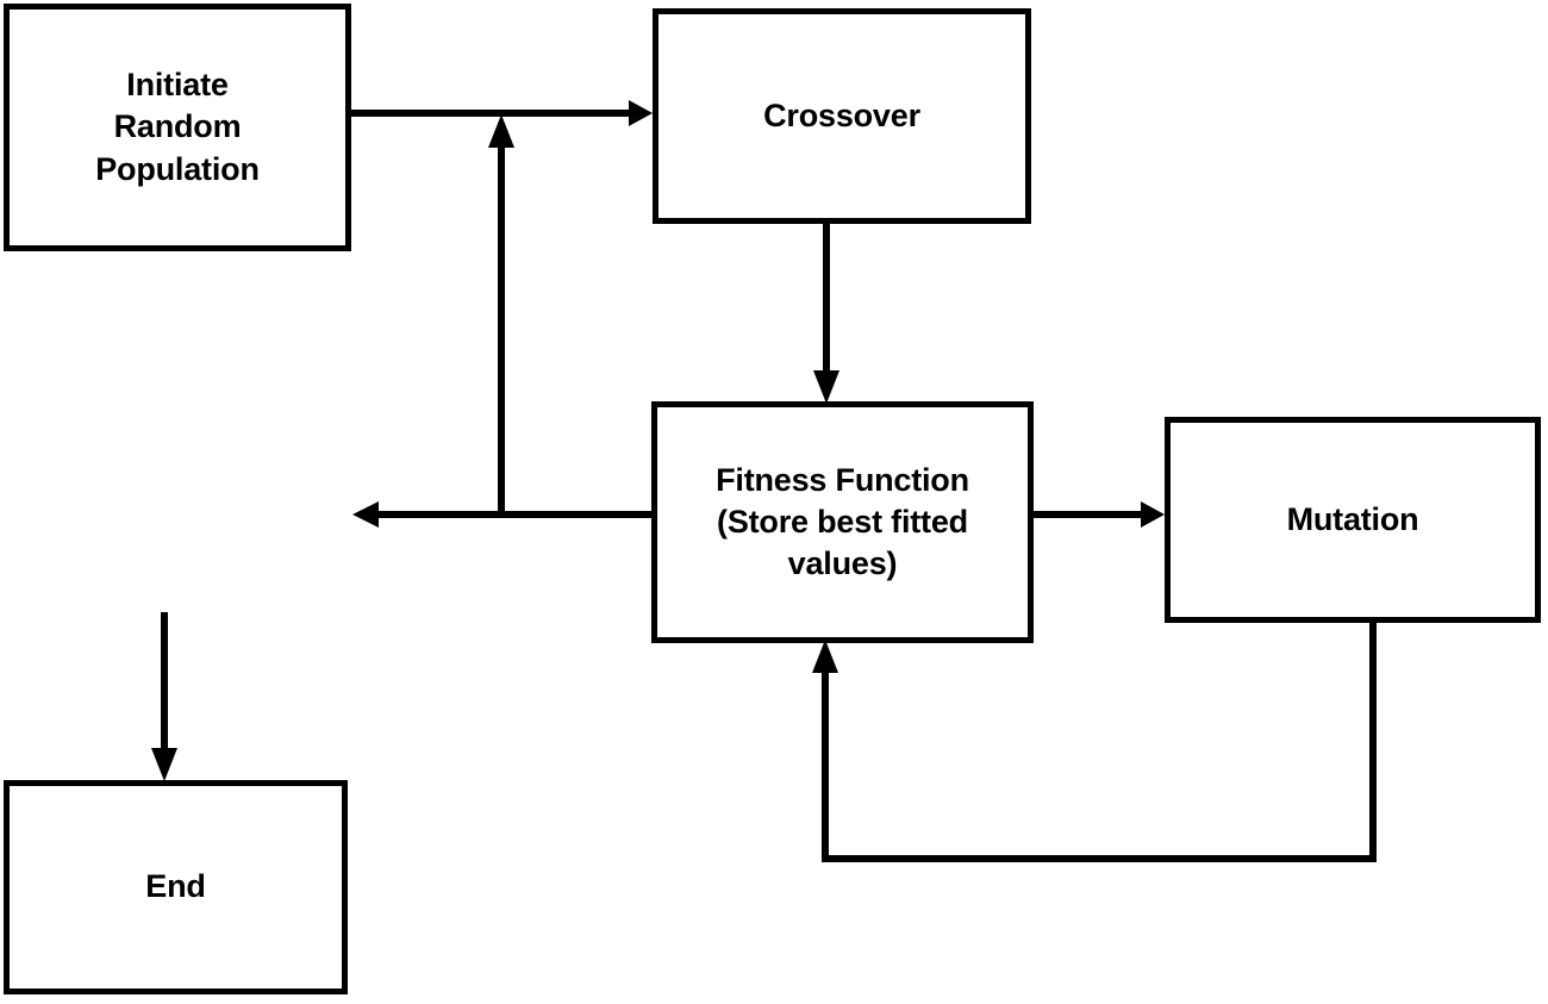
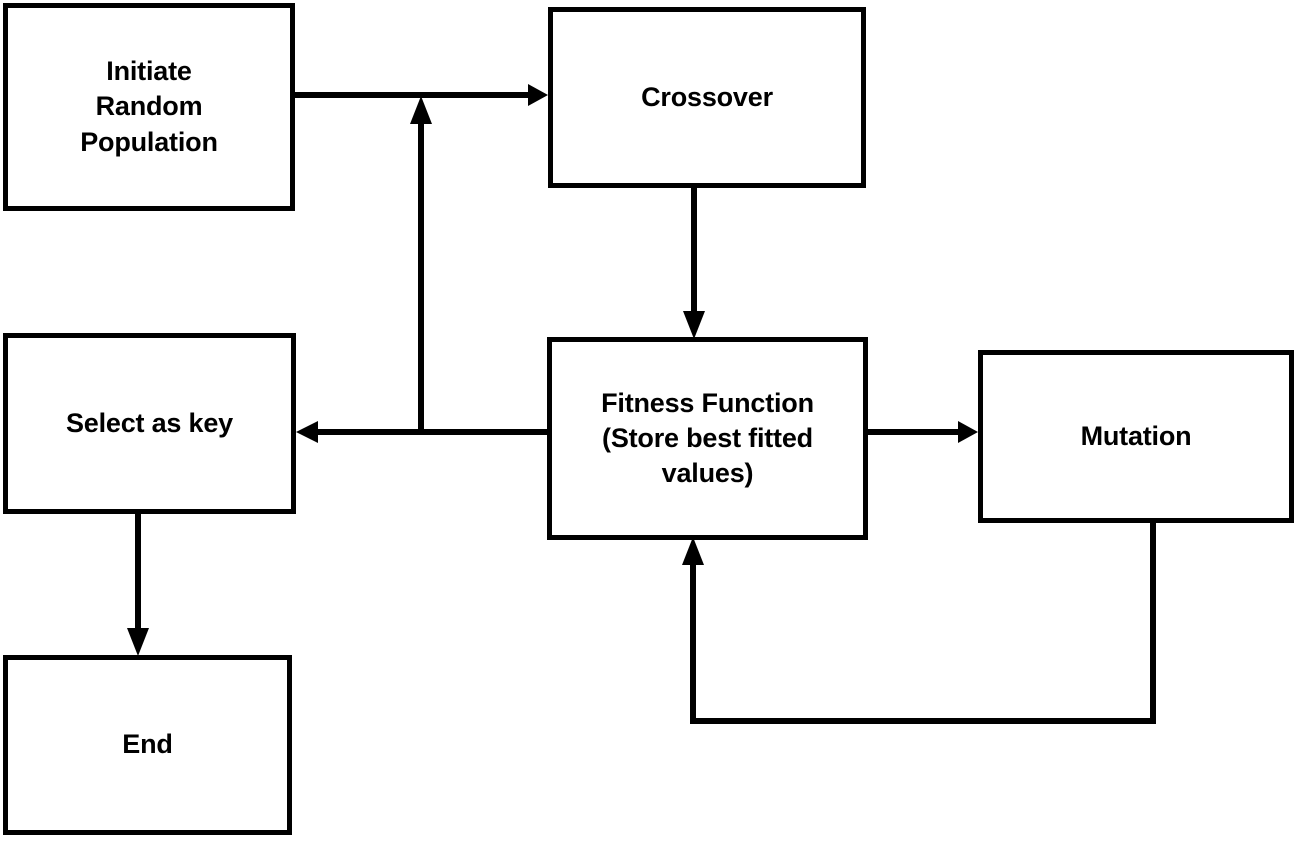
  Initiate
  Random
  Population
  Crossover
+ Select as key
  Fitness Function
  (Store best fitted
  values)
  Mutation
  End
